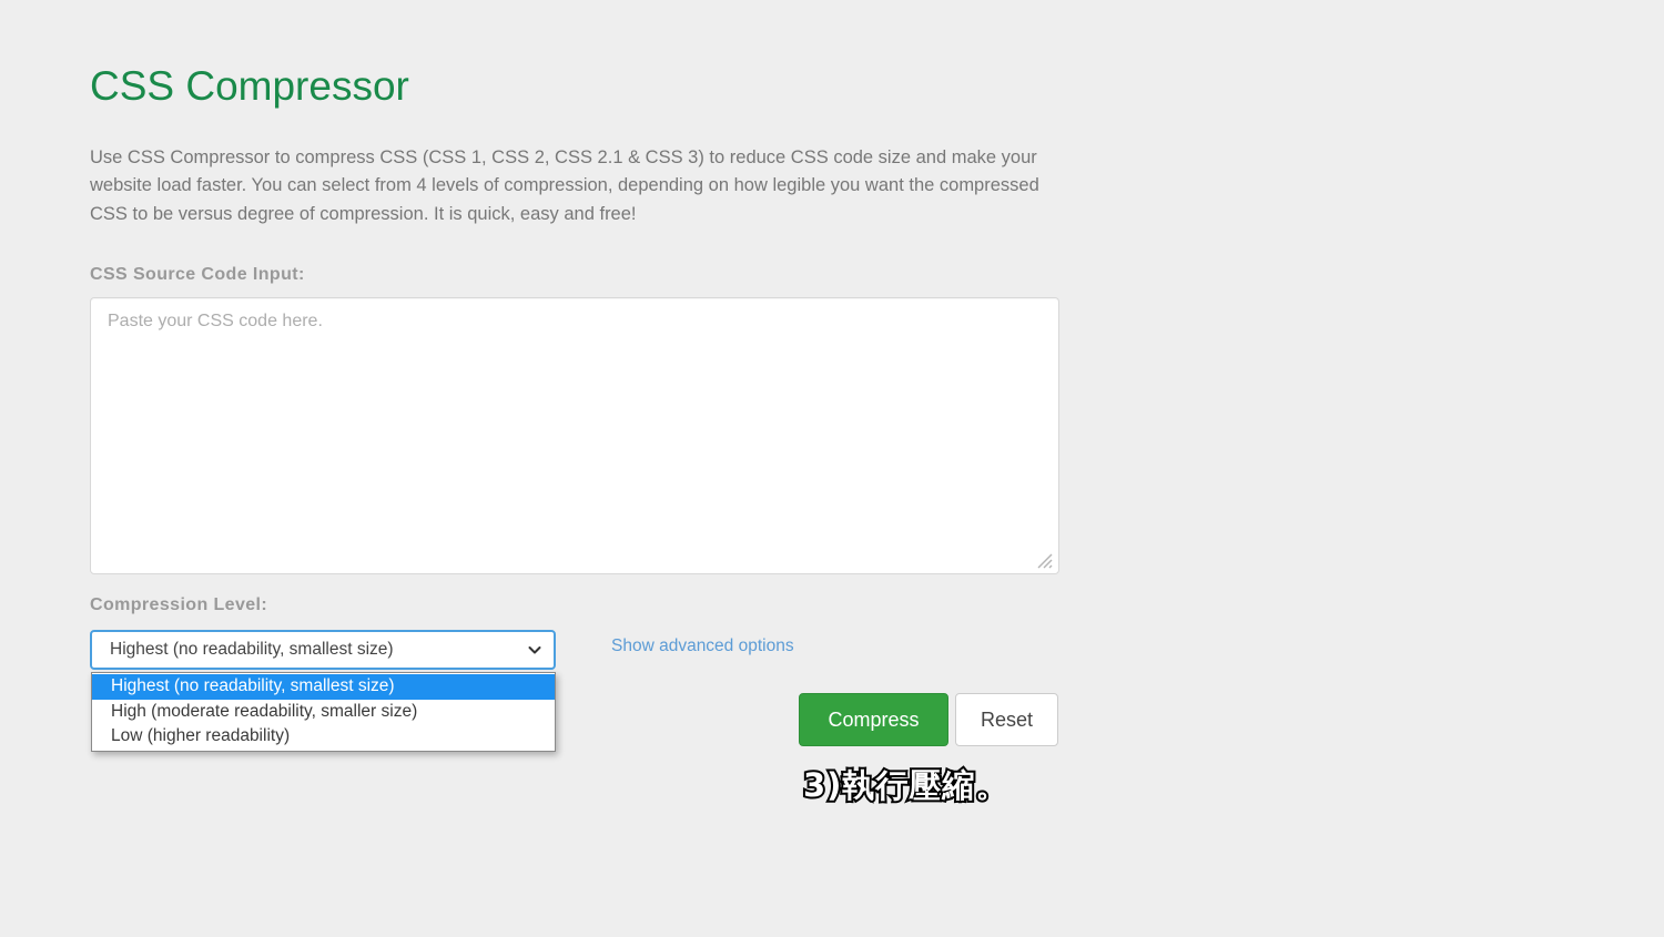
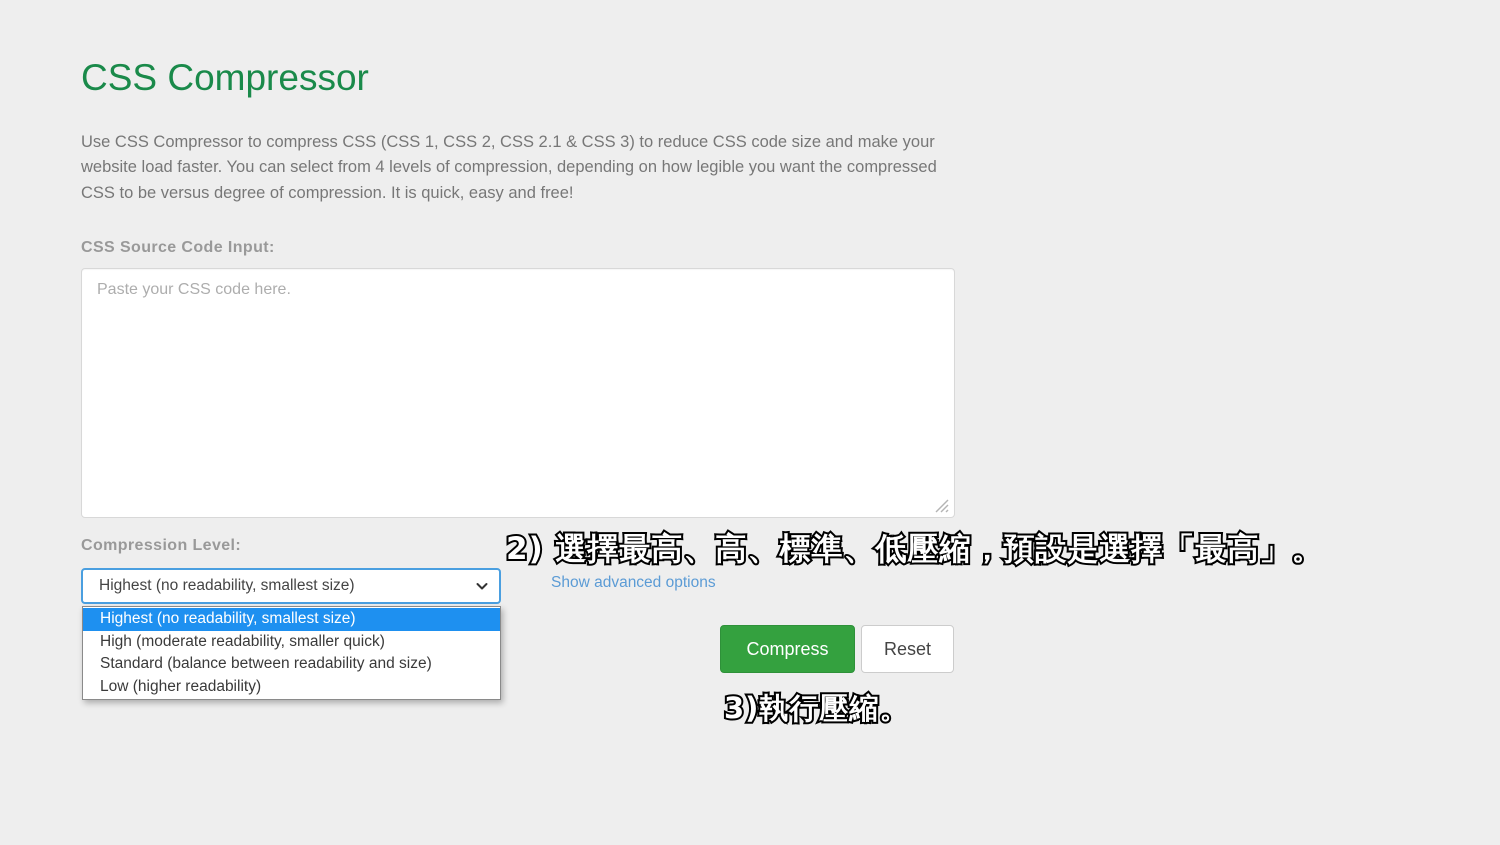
  CSS Compressor
  Use CSS Compressor to compress CSS (CSS 1, CSS 2, CSS 2.1 & CSS 3) to reduce CSS code size and make your website load faster. You can select from 4 levels of compression, depending on how legible you want the compressed CSS to be versus degree of compression. It is quick, easy and free!
  CSS Source Code Input:
  Paste your CSS code here.
  Compression Level:
  Highest (no readability, smallest size)
  Highest (no readability, smallest size)
- High (moderate readability, smaller size)
+ High (moderate readability, smaller quick)
+ Standard (balance between readability and size)
  Low (higher readability)
  Show advanced options
  Compress
  Reset
+ 2) 選擇最高、高、標準、低壓縮，預設是選擇「最高」。
  3)執行壓縮。
